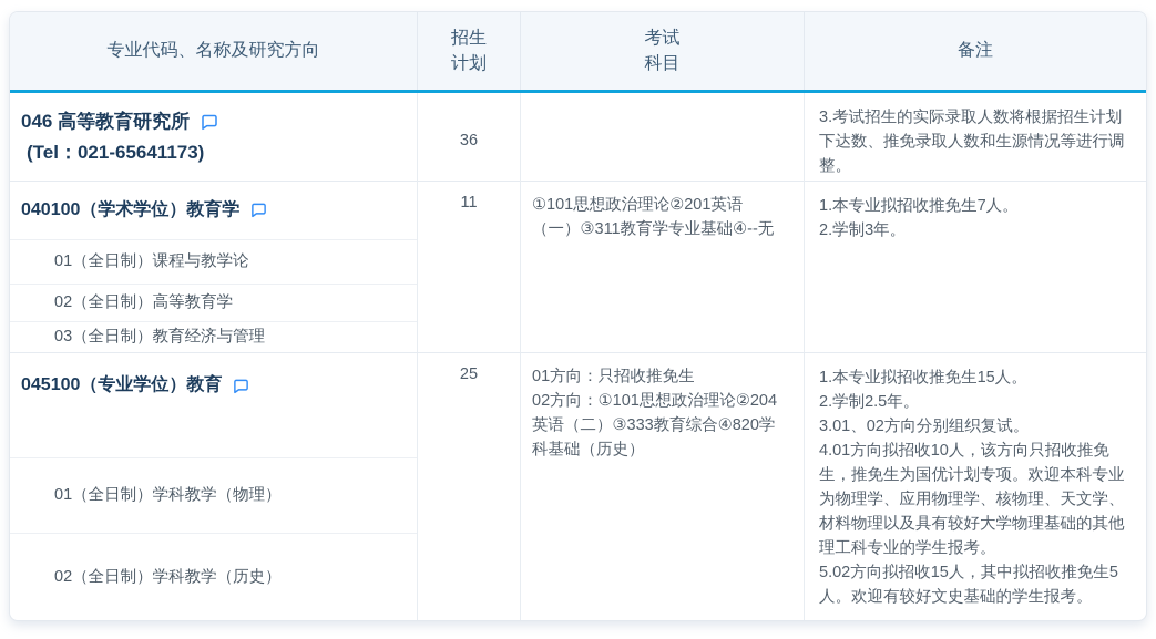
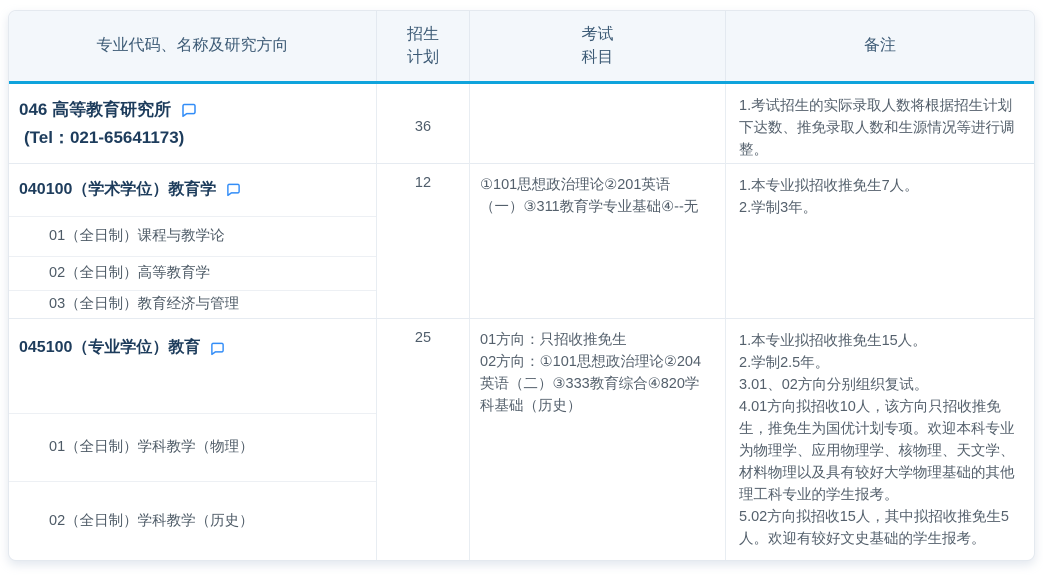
  专业代码、名称及研究方向
  招生
  计划
  考试
  科目
  备注
  046 高等教育研究所
  (Tel：021-65641173)
  36
- 3.考试招生的实际录取人数将根据招生计划下达数、推免录取人数和生源情况等进行调整。
+ 1.考试招生的实际录取人数将根据招生计划下达数、推免录取人数和生源情况等进行调整。
  040100（学术学位）教育学
  01（全日制）课程与教学论
  02（全日制）高等教育学
  03（全日制）教育经济与管理
- 11
+ 12
  ①101思想政治理论②201英语（一）③311教育学专业基础④--无
  1.本专业拟招收推免生7人。
  2.学制3年。
  045100（专业学位）教育
  01（全日制）学科教学（物理）
  02（全日制）学科教学（历史）
  25
  01方向：只招收推免生
  02方向：①101思想政治理论②204英语（二）③333教育综合④820学科基础（历史）
  1.本专业拟招收推免生15人。
  2.学制2.5年。
  3.01、02方向分别组织复试。
  4.01方向拟招收10人，该方向只招收推免生，推免生为国优计划专项。欢迎本科专业为物理学、应用物理学、核物理、天文学、材料物理以及具有较好大学物理基础的其他理工科专业的学生报考。
  5.02方向拟招收15人，其中拟招收推免生5人。欢迎有较好文史基础的学生报考。
